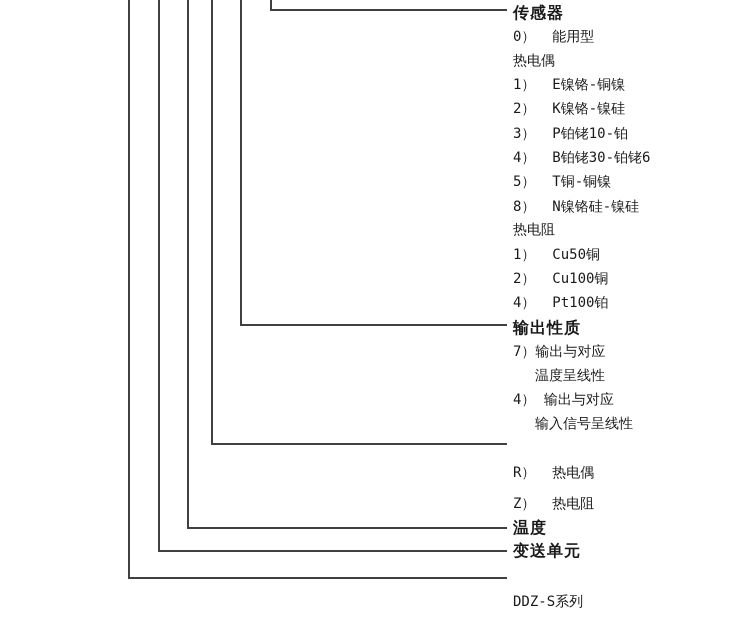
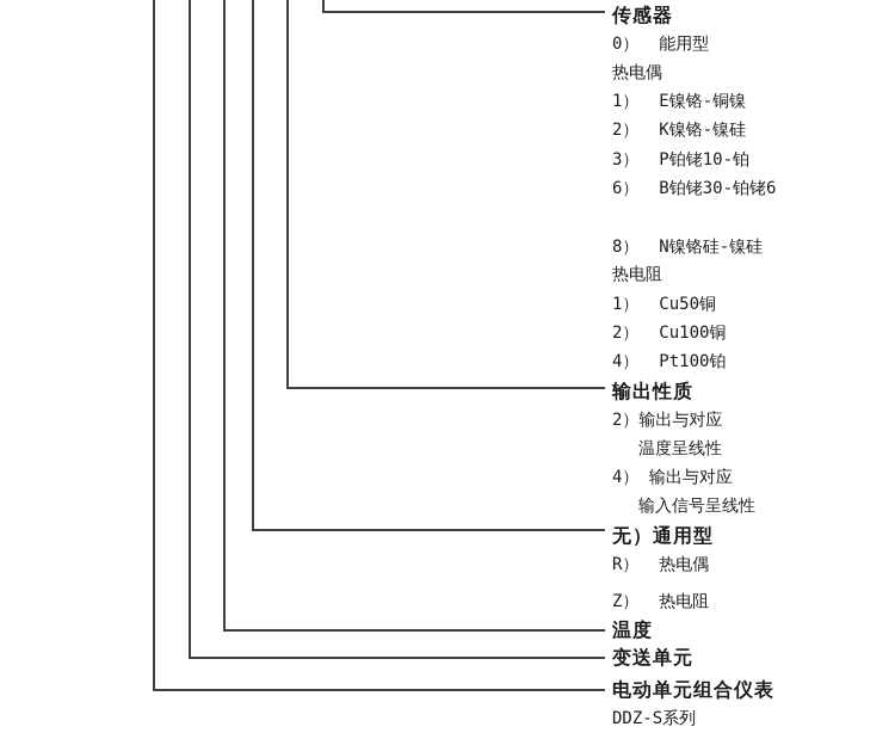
  传感器
  0） 能用型
  热电偶
  1） E镍铬-铜镍
  2） K镍铬-镍硅
  3） P铂铑10-铂
- 4） B铂铑30-铂铑6
+ 6） B铂铑30-铂铑6
- 5） T铜-铜镍
  8） N镍铬硅-镍硅
  热电阻
  1） Cu50铜
  2） Cu100铜
  4） Pt100铂
  输出性质
- 7）输出与对应
+ 2）输出与对应
  温度呈线性
  4） 输出与对应
  输入信号呈线性
+ 无）通用型
  R） 热电偶
  Z） 热电阻
  温度
  变送单元
+ 电动单元组合仪表
  DDZ-S系列
